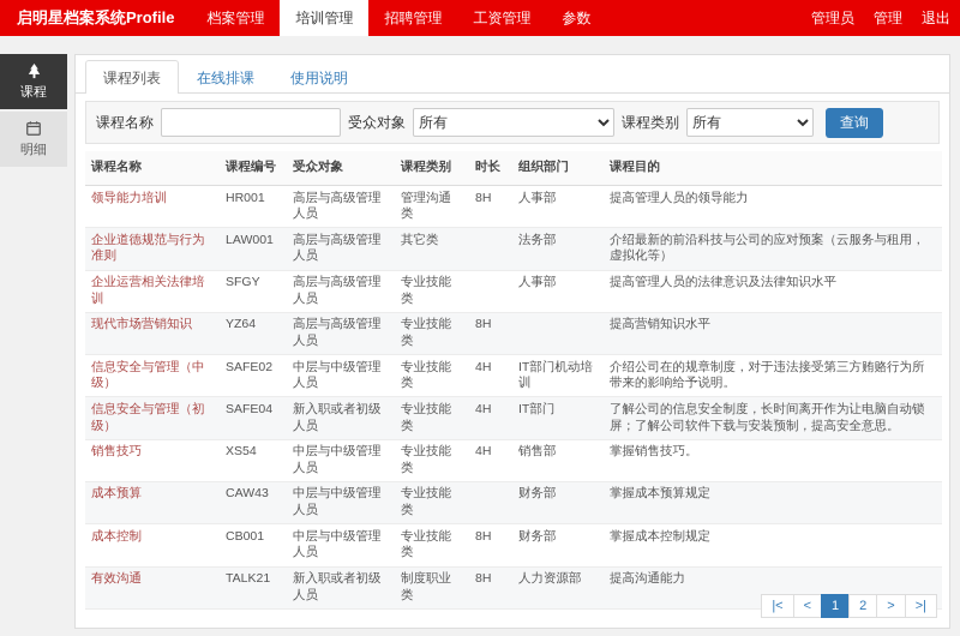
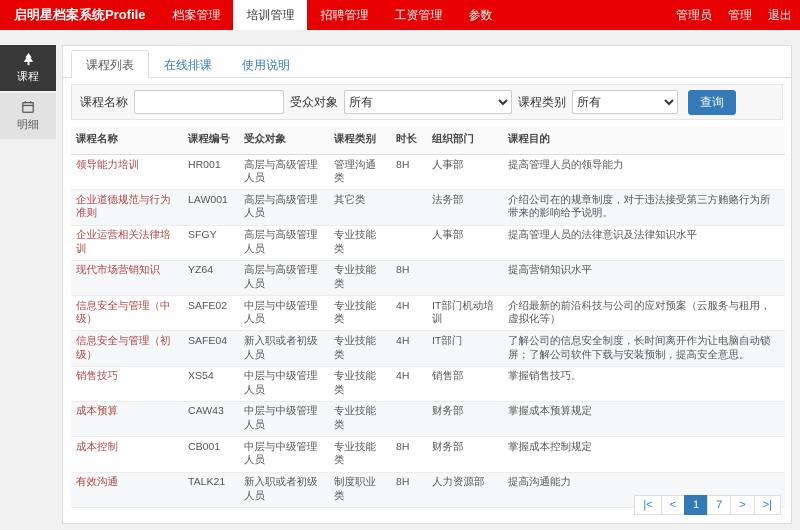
  启明星档案系统Profile
  档案管理
  培训管理
  招聘管理
  工资管理
  参数
  管理员
  管理
  退出
  课程
  明细
  课程列表
  在线排课
  使用说明
  课程名称
  受众对象
  所有
  课程类别
  所有
  查询
  课程名称	课程编号	受众对象	课程类别	时长	组织部门	课程目的
  领导能力培训	HR001	高层与高级管理人员	管理沟通类	8H	人事部	提高管理人员的领导能力
- 企业道德规范与行为准则	LAW001	高层与高级管理人员	其它类		法务部	介绍最新的前沿科技与公司的应对预案（云服务与租用，虚拟化等）
+ 企业道德规范与行为准则	LAW001	高层与高级管理人员	其它类		法务部	介绍公司在的规章制度，对于违法接受第三方贿赂行为所带来的影响给予说明。
  企业运营相关法律培训	SFGY	高层与高级管理人员	专业技能类		人事部	提高管理人员的法律意识及法律知识水平
  现代市场营销知识	YZ64	高层与高级管理人员	专业技能类	8H		提高营销知识水平
- 信息安全与管理（中级）	SAFE02	中层与中级管理人员	专业技能类	4H	IT部门机动培训	介绍公司在的规章制度，对于违法接受第三方贿赂行为所带来的影响给予说明。
+ 信息安全与管理（中级）	SAFE02	中层与中级管理人员	专业技能类	4H	IT部门机动培训	介绍最新的前沿科技与公司的应对预案（云服务与租用，虚拟化等）
  信息安全与管理（初级）	SAFE04	新入职或者初级人员	专业技能类	4H	IT部门	了解公司的信息安全制度，长时间离开作为让电脑自动锁屏；了解公司软件下载与安装预制，提高安全意思。
  销售技巧	XS54	中层与中级管理人员	专业技能类	4H	销售部	掌握销售技巧。
  成本预算	CAW43	中层与中级管理人员	专业技能类		财务部	掌握成本预算规定
  成本控制	CB001	中层与中级管理人员	专业技能类	8H	财务部	掌握成本控制规定
  有效沟通	TALK21	新入职或者初级人员	制度职业类	8H	人力资源部	提高沟通能力
  |<
  <
  1
- 2
+ 7
  >
  >|
